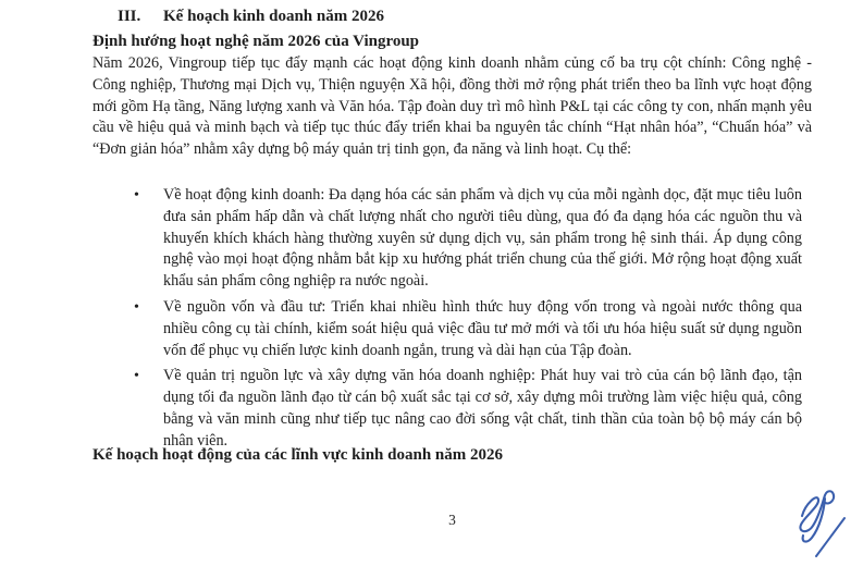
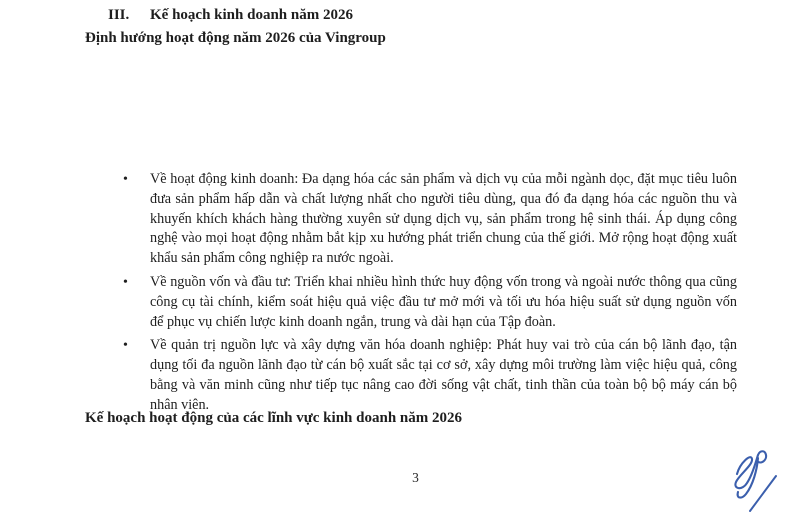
  III. Kế hoạch kinh doanh năm 2026
- Định hướng hoạt nghệ năm 2026 của Vingroup
+ Định hướng hoạt động năm 2026 của Vingroup
- Năm 2026, Vingroup tiếp tục đẩy mạnh các hoạt động kinh doanh nhằm củng cố ba trụ cột chính: Công nghệ - Công nghiệp, Thương mại Dịch vụ, Thiện nguyện Xã hội, đồng thời mở rộng phát triển theo ba lĩnh vực hoạt động mới gồm Hạ tầng, Năng lượng xanh và Văn hóa. Tập đoàn duy trì mô hình P&L tại các công ty con, nhấn mạnh yêu cầu về hiệu quả và minh bạch và tiếp tục thúc đẩy triển khai ba nguyên tắc chính “Hạt nhân hóa”, “Chuẩn hóa” và “Đơn giản hóa” nhằm xây dựng bộ máy quản trị tinh gọn, đa năng và linh hoạt. Cụ thể:
  •
  Về hoạt động kinh doanh: Đa dạng hóa các sản phẩm và dịch vụ của mỗi ngành dọc, đặt mục tiêu luôn đưa sản phẩm hấp dẫn và chất lượng nhất cho người tiêu dùng, qua đó đa dạng hóa các nguồn thu và khuyến khích khách hàng thường xuyên sử dụng dịch vụ, sản phẩm trong hệ sinh thái. Áp dụng công nghệ vào mọi hoạt động nhằm bắt kịp xu hướng phát triển chung của thế giới. Mở rộng hoạt động xuất khẩu sản phẩm công nghiệp ra nước ngoài.
  •
- Về nguồn vốn và đầu tư: Triển khai nhiều hình thức huy động vốn trong và ngoài nước thông qua nhiều công cụ tài chính, kiểm soát hiệu quả việc đầu tư mở mới và tối ưu hóa hiệu suất sử dụng nguồn vốn để phục vụ chiến lược kinh doanh ngắn, trung và dài hạn của Tập đoàn.
+ Về nguồn vốn và đầu tư: Triển khai nhiều hình thức huy động vốn trong và ngoài nước thông qua cũng công cụ tài chính, kiểm soát hiệu quả việc đầu tư mở mới và tối ưu hóa hiệu suất sử dụng nguồn vốn để phục vụ chiến lược kinh doanh ngắn, trung và dài hạn của Tập đoàn.
  •
  Về quản trị nguồn lực và xây dựng văn hóa doanh nghiệp: Phát huy vai trò của cán bộ lãnh đạo, tận dụng tối đa nguồn lãnh đạo từ cán bộ xuất sắc tại cơ sở, xây dựng môi trường làm việc hiệu quả, công bằng và văn minh cũng như tiếp tục nâng cao đời sống vật chất, tinh thần của toàn bộ bộ máy cán bộ nhân viên.
  Kế hoạch hoạt động của các lĩnh vực kinh doanh năm 2026
  3
